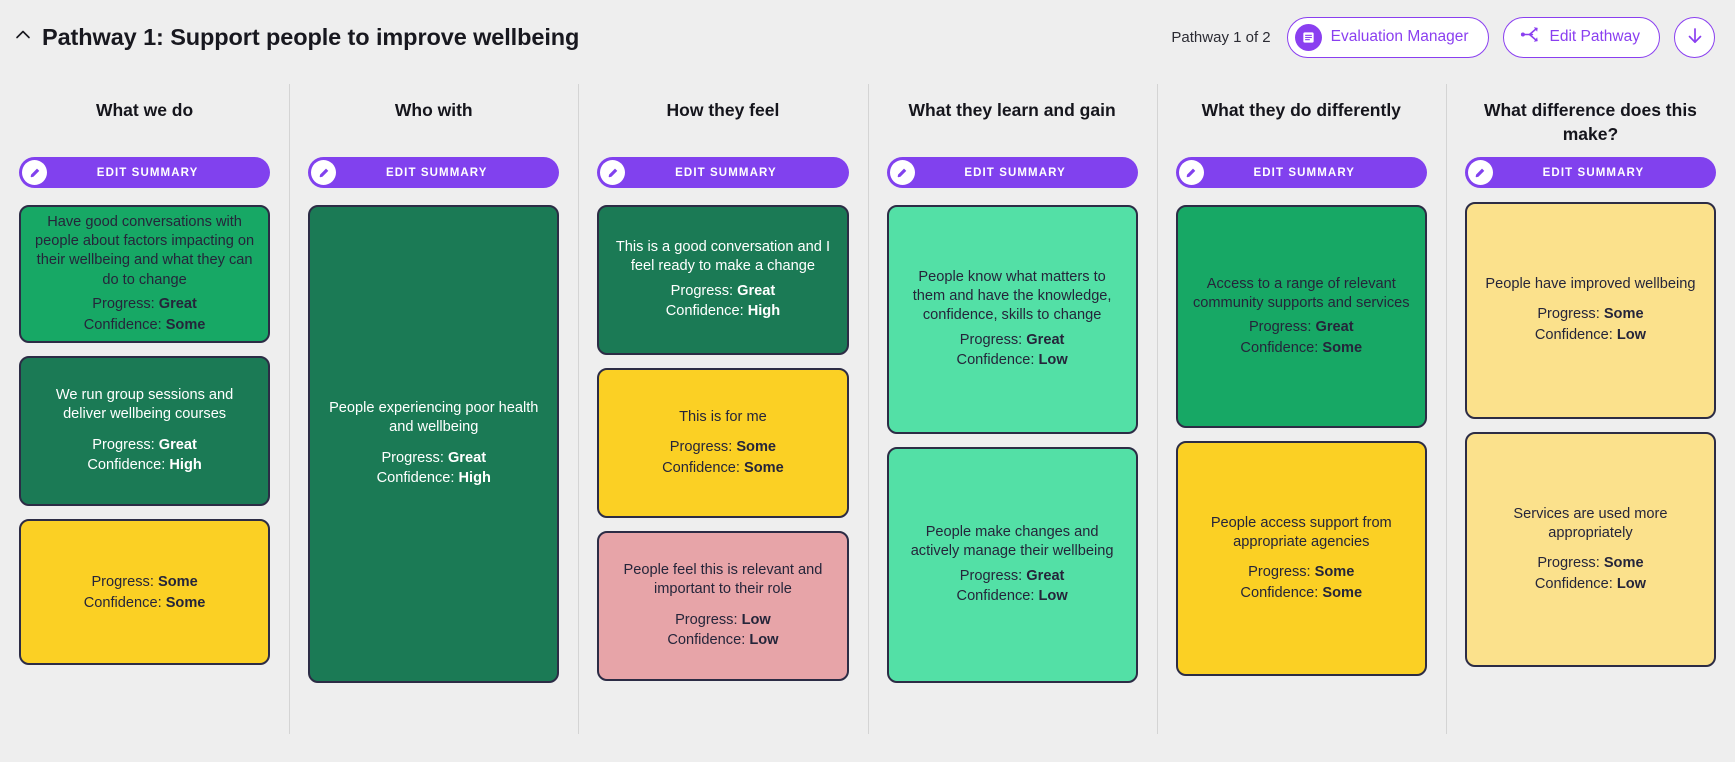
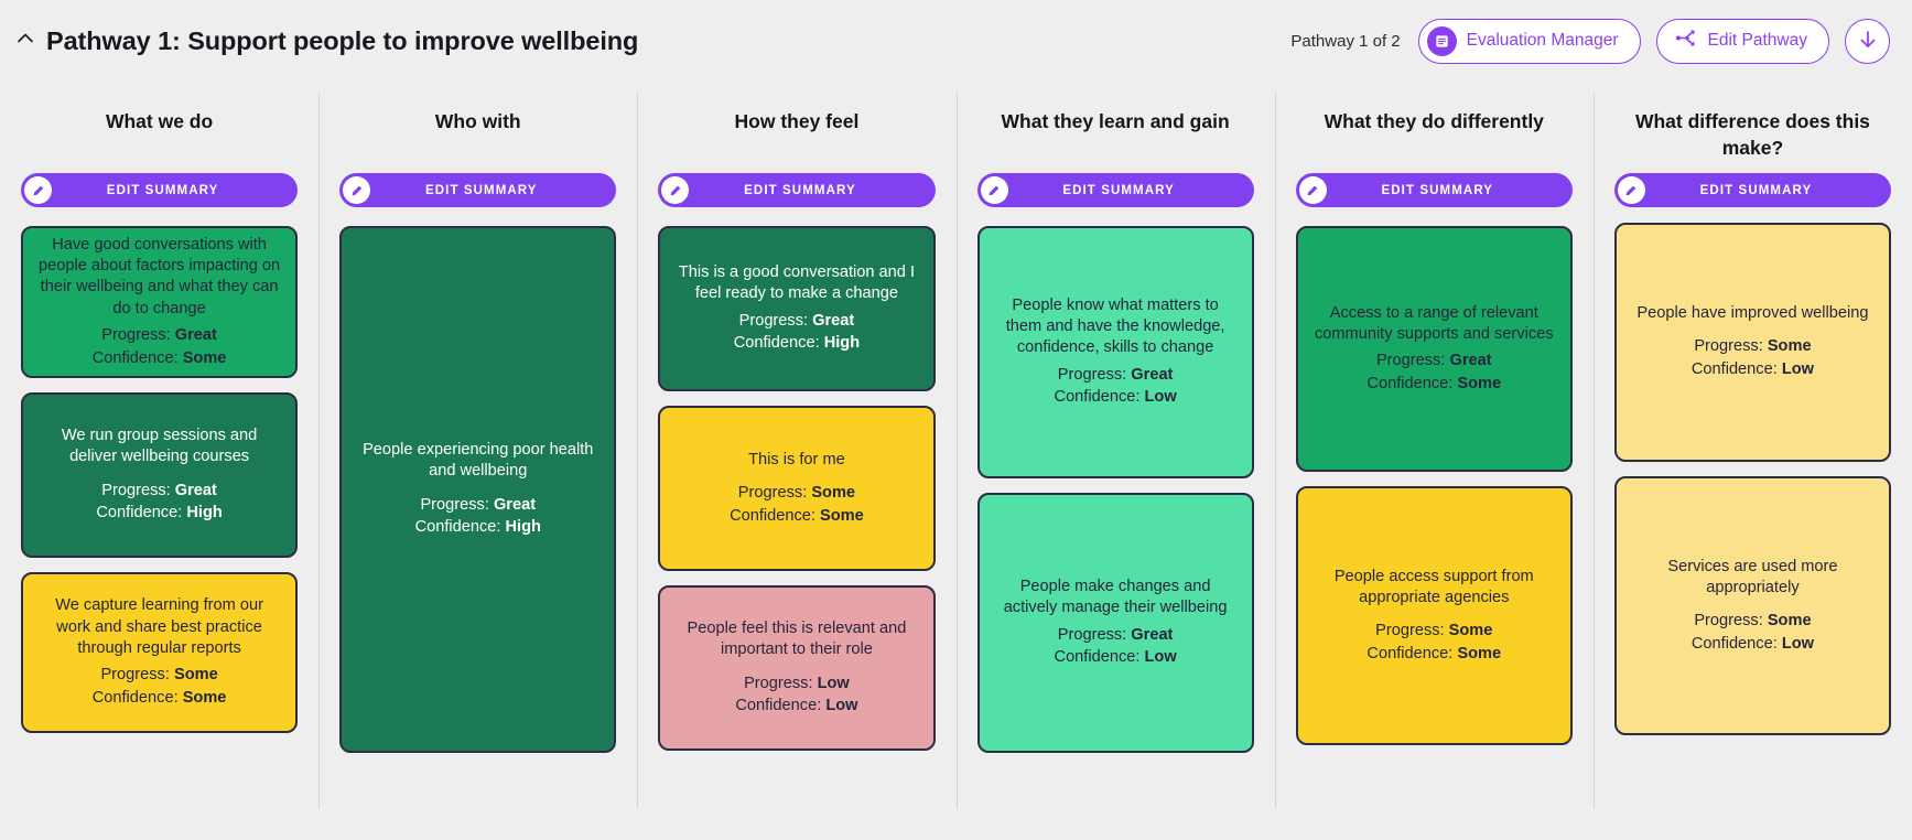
  Pathway 1: Support people to improve wellbeing
  Pathway 1 of 2
  Evaluation Manager
  Edit Pathway
  What we do
  EDIT SUMMARY
  Have good conversations with people about factors impacting on their wellbeing and what they can do to change
  Progress: Great
  Confidence: Some
  We run group sessions and deliver wellbeing courses
  Progress: Great
  Confidence: High
+ We capture learning from our work and share best practice through regular reports
  Progress: Some
  Confidence: Some
  Who with
  EDIT SUMMARY
  People experiencing poor health and wellbeing
  Progress: Great
  Confidence: High
  How they feel
  EDIT SUMMARY
  This is a good conversation and I feel ready to make a change
  Progress: Great
  Confidence: High
  This is for me
  Progress: Some
  Confidence: Some
  People feel this is relevant and important to their role
  Progress: Low
  Confidence: Low
  What they learn and gain
  EDIT SUMMARY
  People know what matters to them and have the knowledge, confidence, skills to change
  Progress: Great
  Confidence: Low
  People make changes and actively manage their wellbeing
  Progress: Great
  Confidence: Low
  What they do differently
  EDIT SUMMARY
  Access to a range of relevant community supports and services
  Progress: Great
  Confidence: Some
  People access support from appropriate agencies
  Progress: Some
  Confidence: Some
  What difference does this make?
  EDIT SUMMARY
  People have improved wellbeing
  Progress: Some
  Confidence: Low
  Services are used more appropriately
  Progress: Some
  Confidence: Low
